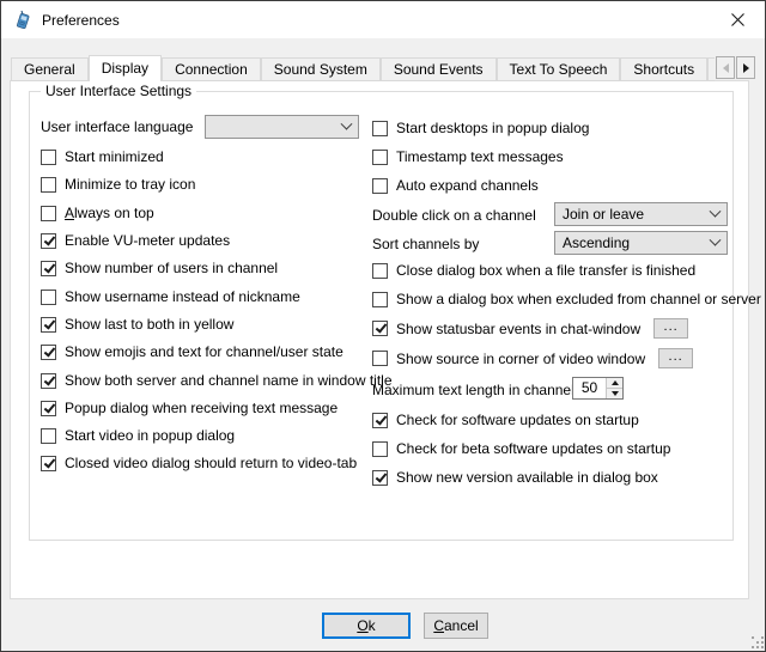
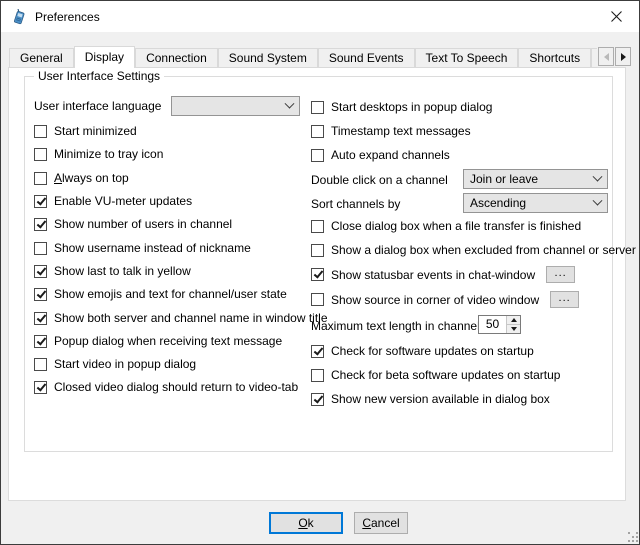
  Preferences
  General
  Display
  Connection
  Sound System
  Sound Events
  Text To Speech
  Shortcuts
  User Interface Settings
  User interface language
  Double click on a channel
  Join or leave
  Sort channels by
  Ascending
  Maximum text length in channe
  50
  Ok
  Cancel
  Start minimized
  Minimize to tray icon
  Always on top
  Enable VU-meter updates
  Show number of users in channel
  Show username instead of nickname
- Show last to both in yellow
+ Show last to talk in yellow
  Show emojis and text for channel/user state
  Show both server and channel name in window title
  Popup dialog when receiving text message
  Start video in popup dialog
  Closed video dialog should return to video-tab
  Start desktops in popup dialog
  Timestamp text messages
  Auto expand channels
  Close dialog box when a file transfer is finished
  Show a dialog box when excluded from channel or server
  Show statusbar events in chat-window
  ...
  Show source in corner of video window
  ...
  Check for software updates on startup
  Check for beta software updates on startup
  Show new version available in dialog box
